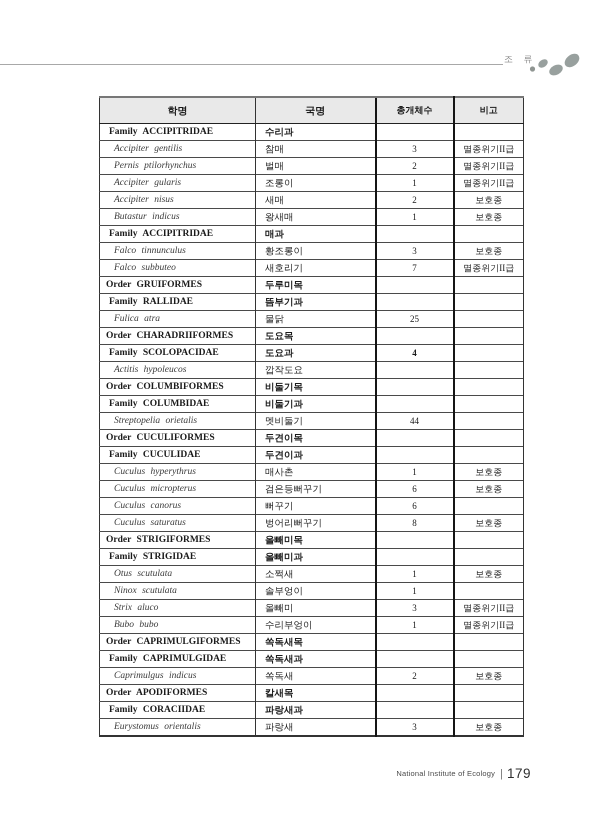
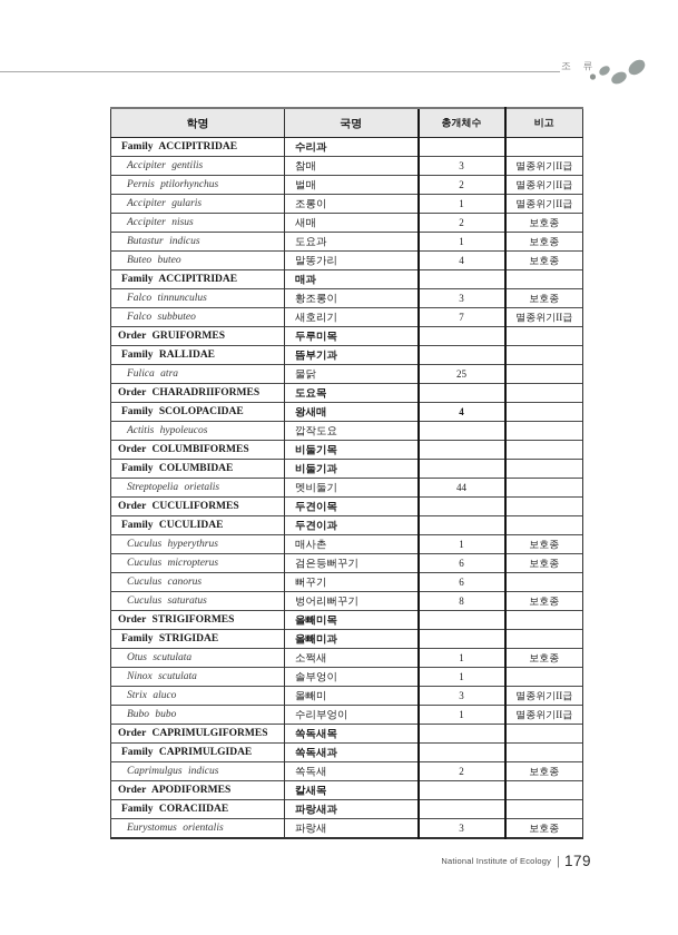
  조 류
  학명	국명	총개체수	비고
  Family ACCIPITRIDAE	수리과
  Accipiter gentilis	참매	3	멸종위기II급
  Pernis ptilorhynchus	벌매	2	멸종위기II급
  Accipiter gularis	조롱이	1	멸종위기II급
  Accipiter nisus	새매	2	보호종
- Butastur indicus	왕새매	1	보호종
+ Butastur indicus	도요과	1	보호종
+ Buteo buteo	말똥가리	4	보호종
  Family ACCIPITRIDAE	매과
  Falco tinnunculus	황조롱이	3	보호종
  Falco subbuteo	새호리기	7	멸종위기II급
  Order GRUIFORMES	두루미목
  Family RALLIDAE	뜸부기과
  Fulica atra	물닭	25
  Order CHARADRIIFORMES	도요목
- Family SCOLOPACIDAE	도요과	4
+ Family SCOLOPACIDAE	왕새매	4
  Actitis hypoleucos	깝작도요
  Order COLUMBIFORMES	비둘기목
  Family COLUMBIDAE	비둘기과
  Streptopelia orietalis	멧비둘기	44
  Order CUCULIFORMES	두견이목
  Family CUCULIDAE	두견이과
  Cuculus hyperythrus	매사촌	1	보호종
  Cuculus micropterus	검은등뻐꾸기	6	보호종
  Cuculus canorus	뻐꾸기	6
  Cuculus saturatus	벙어리뻐꾸기	8	보호종
  Order STRIGIFORMES	올빼미목
  Family STRIGIDAE	올빼미과
  Otus scutulata	소쩍새	1	보호종
  Ninox scutulata	솔부엉이	1
  Strix aluco	올빼미	3	멸종위기II급
  Bubo bubo	수리부엉이	1	멸종위기II급
  Order CAPRIMULGIFORMES	쏙독새목
  Family CAPRIMULGIDAE	쏙독새과
  Caprimulgus indicus	쏙독새	2	보호종
  Order APODIFORMES	칼새목
  Family CORACIIDAE	파랑새과
  Eurystomus orientalis	파랑새	3	보호종
  National Institute of Ecology
  |
  179
